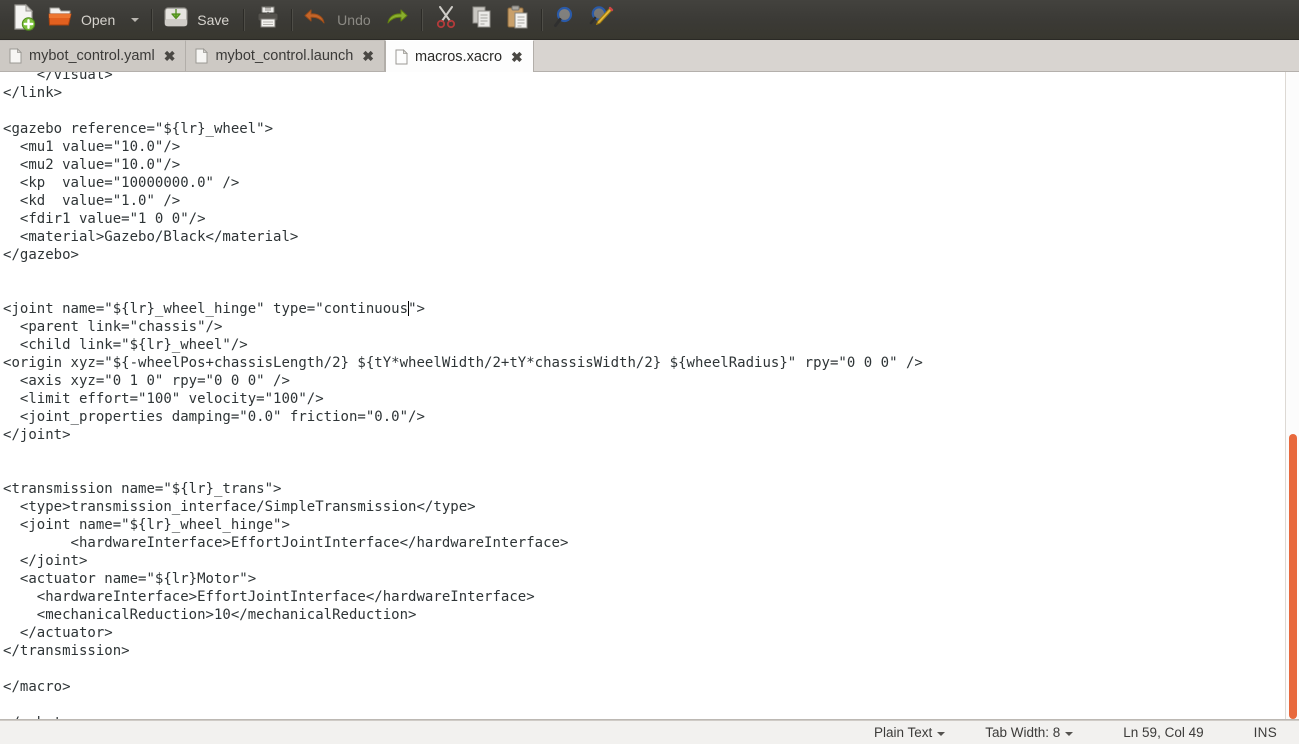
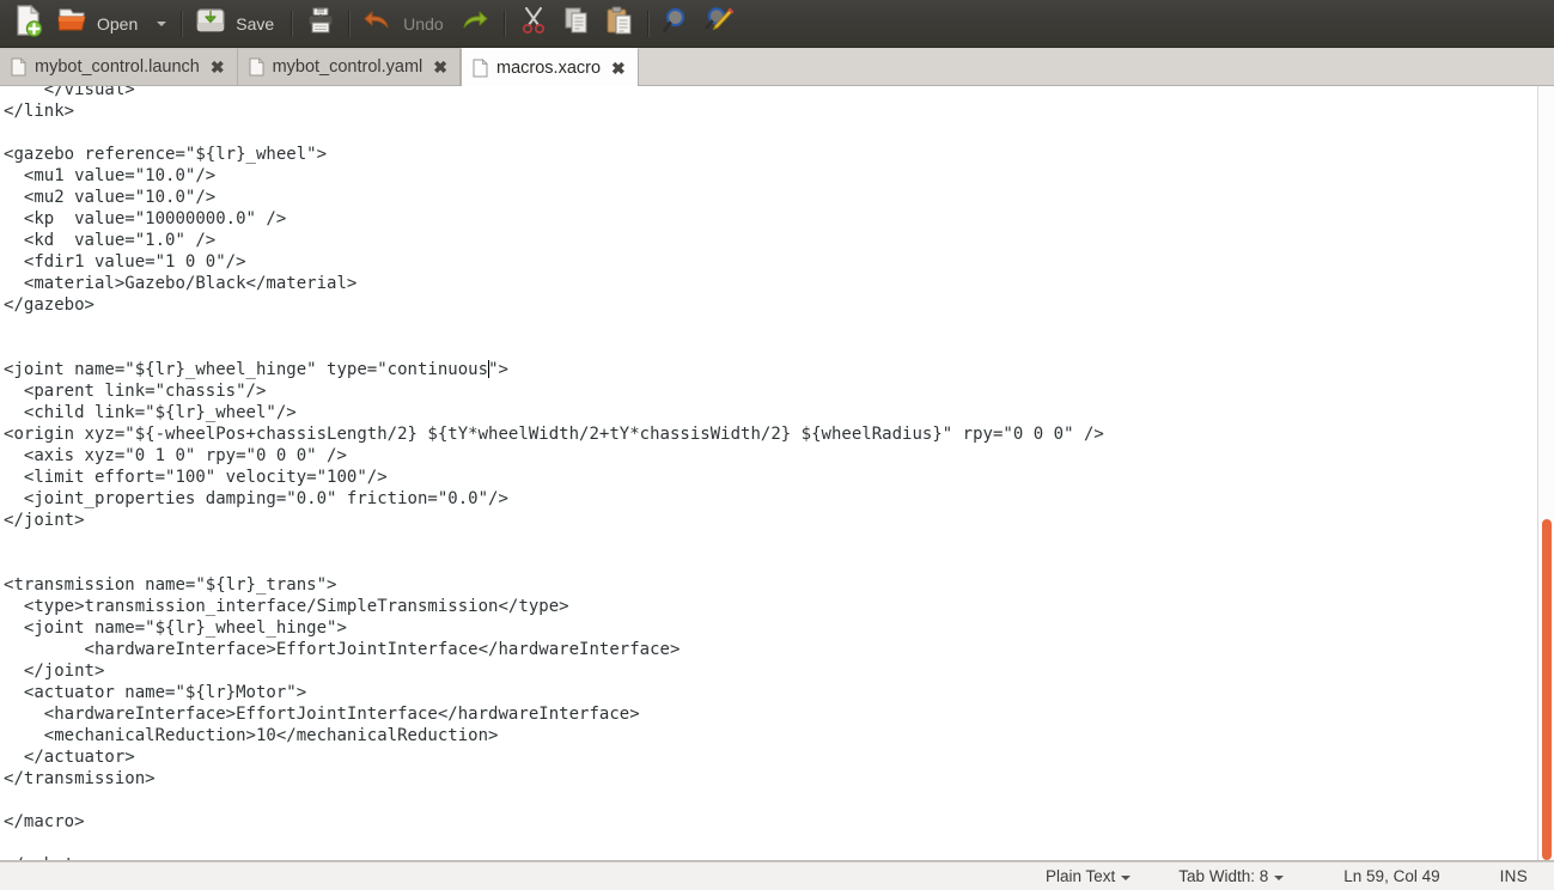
  Open
  Save
  Undo
- mybot_control.yaml
+ mybot_control.launch
  ✖
- mybot_control.launch
+ mybot_control.yaml
  ✖
  macros.xacro
  ✖
  </visual>
  </link>
  <gazebo reference="${lr}_wheel">
  <mu1 value="10.0"/>
  <mu2 value="10.0"/>
  <kp value="10000000.0" />
  <kd value="1.0" />
  <fdir1 value="1 0 0"/>
  <material>Gazebo/Black</material>
  </gazebo>
  <joint name="${lr}_wheel_hinge" type="continuous">
  <parent link="chassis"/>
  <child link="${lr}_wheel"/>
  <origin xyz="${-wheelPos+chassisLength/2} ${tY*wheelWidth/2+tY*chassisWidth/2} ${wheelRadius}" rpy="0 0 0" />
  <axis xyz="0 1 0" rpy="0 0 0" />
  <limit effort="100" velocity="100"/>
  <joint_properties damping="0.0" friction="0.0"/>
  </joint>
  <transmission name="${lr}_trans">
  <type>transmission_interface/SimpleTransmission</type>
  <joint name="${lr}_wheel_hinge">
  <hardwareInterface>EffortJointInterface</hardwareInterface>
  </joint>
  <actuator name="${lr}Motor">
  <hardwareInterface>EffortJointInterface</hardwareInterface>
  <mechanicalReduction>10</mechanicalReduction>
  </actuator>
  </transmission>
  </macro>
  Plain Text
  Tab Width: 8
  Ln 59, Col 49
  INS
